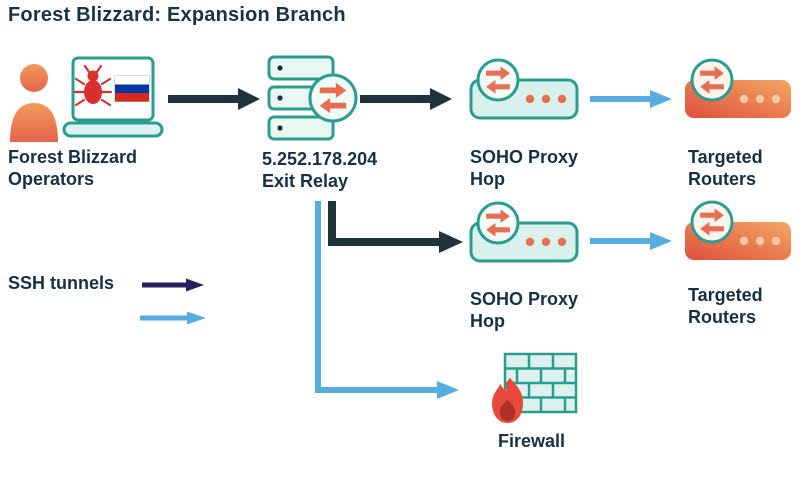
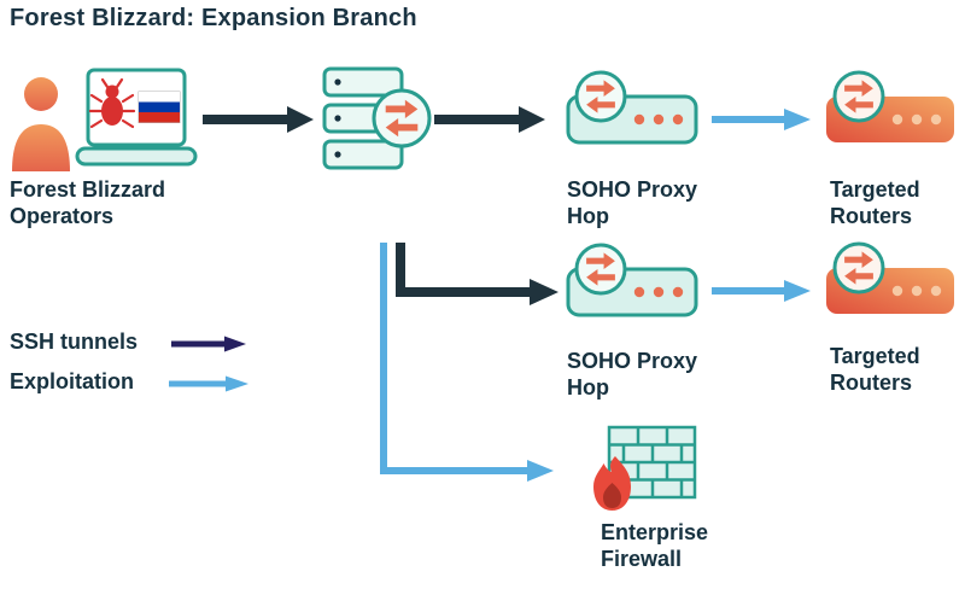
  Forest Blizzard: Expansion Branch
  Forest Blizzard
  Operators
- 5.252.178.204
- Exit Relay
  SOHO Proxy
  Hop
  Targeted
  Routers
  SOHO Proxy
  Hop
  Targeted
  Routers
  SSH tunnels
+ Exploitation
+ Enterprise
  Firewall
